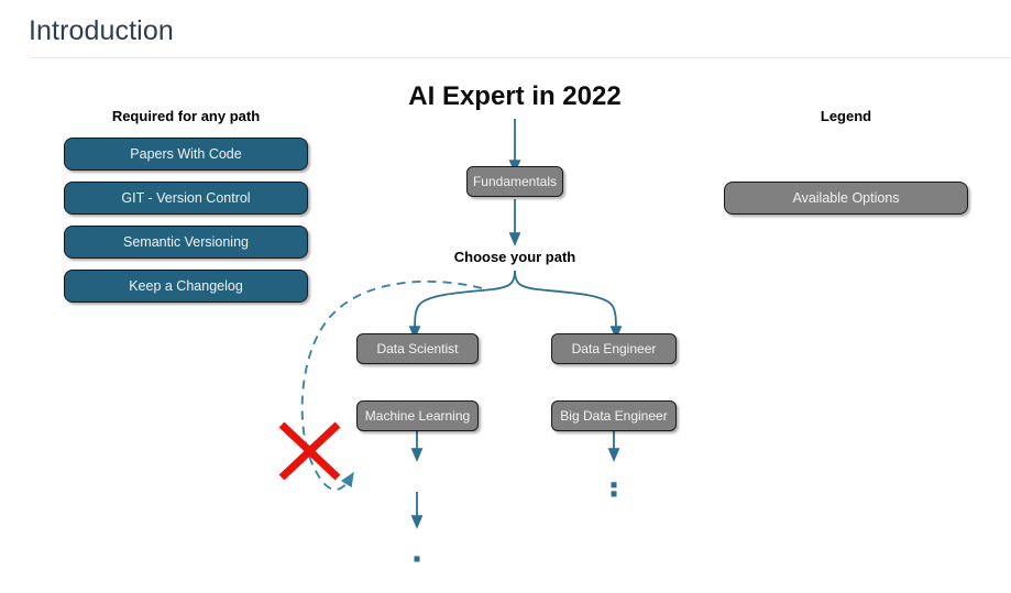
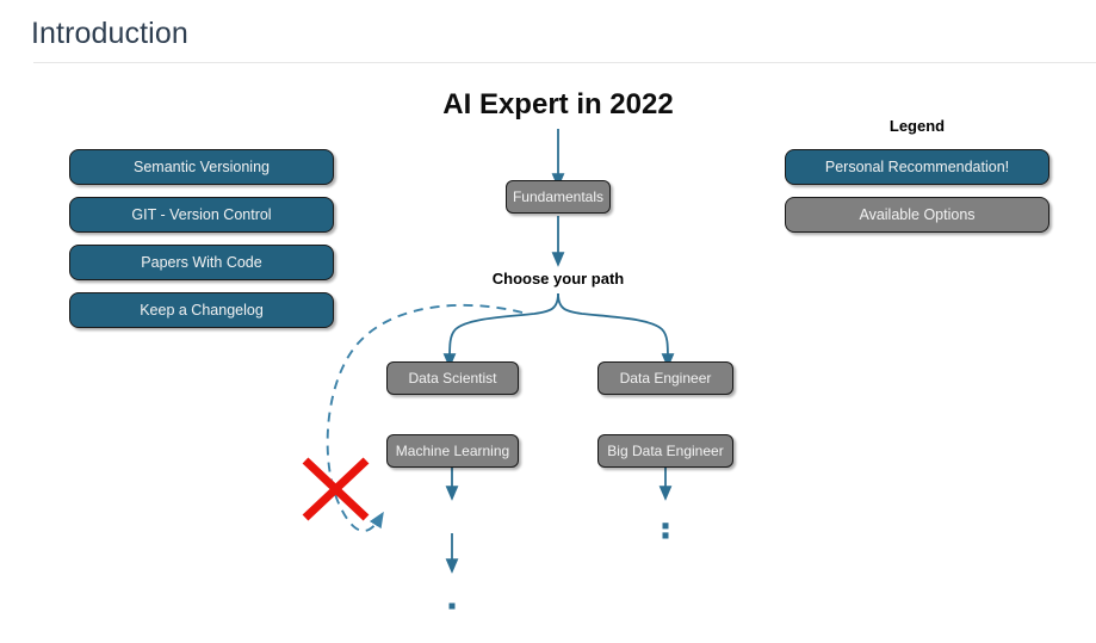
  Introduction
  AI Expert in 2022
  Fundamentals
  Choose your path
  Data Scientist
  Machine Learning
  Data Engineer
  Big Data Engineer
- Required for any path
- Papers With Code
+ Semantic Versioning
  GIT - Version Control
- Semantic Versioning
+ Papers With Code
  Keep a Changelog
  Legend
+ Personal Recommendation!
  Available Options
